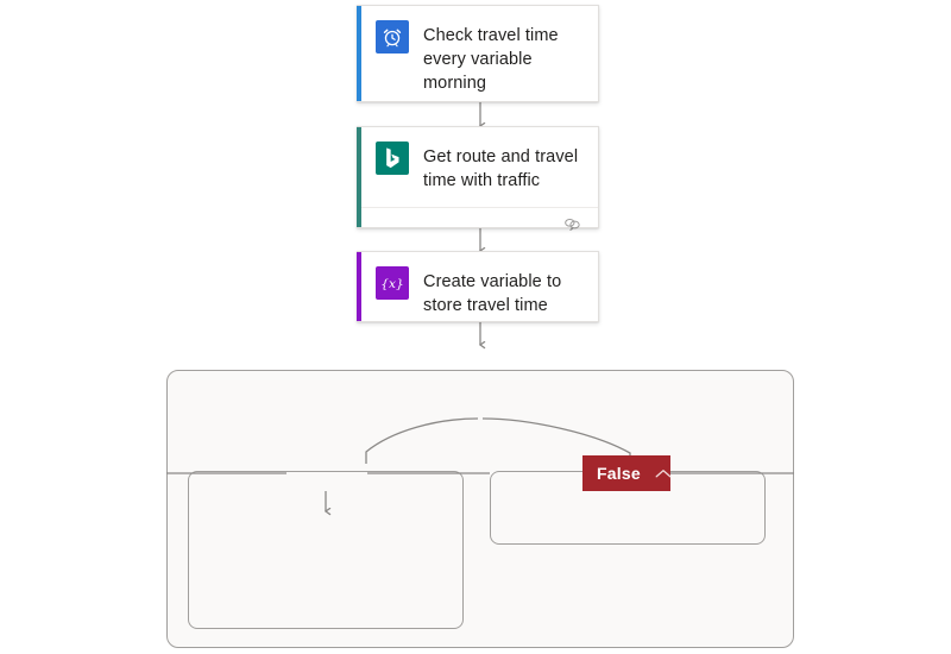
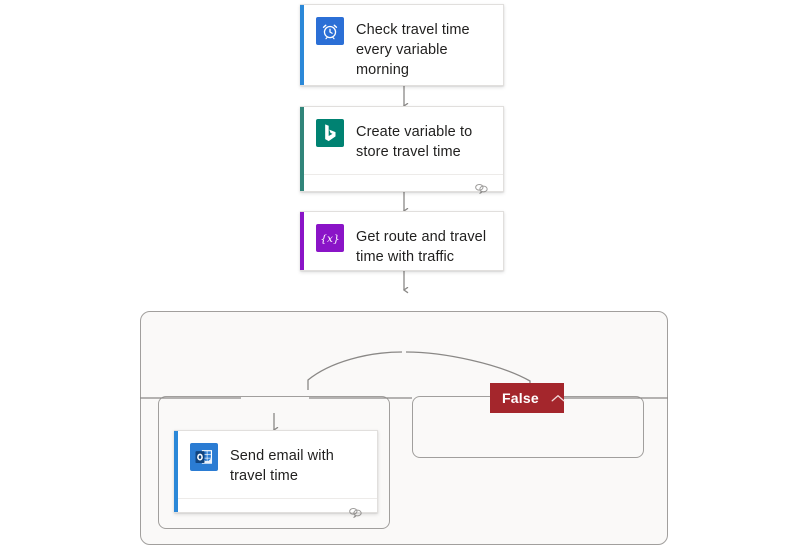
  Check travel time every variable morning
- Get route and travel time with traffic
+ Create variable to store travel time
  {x}
- Create variable to store travel time
+ Get route and travel time with traffic
  False
+ Send email with travel time
